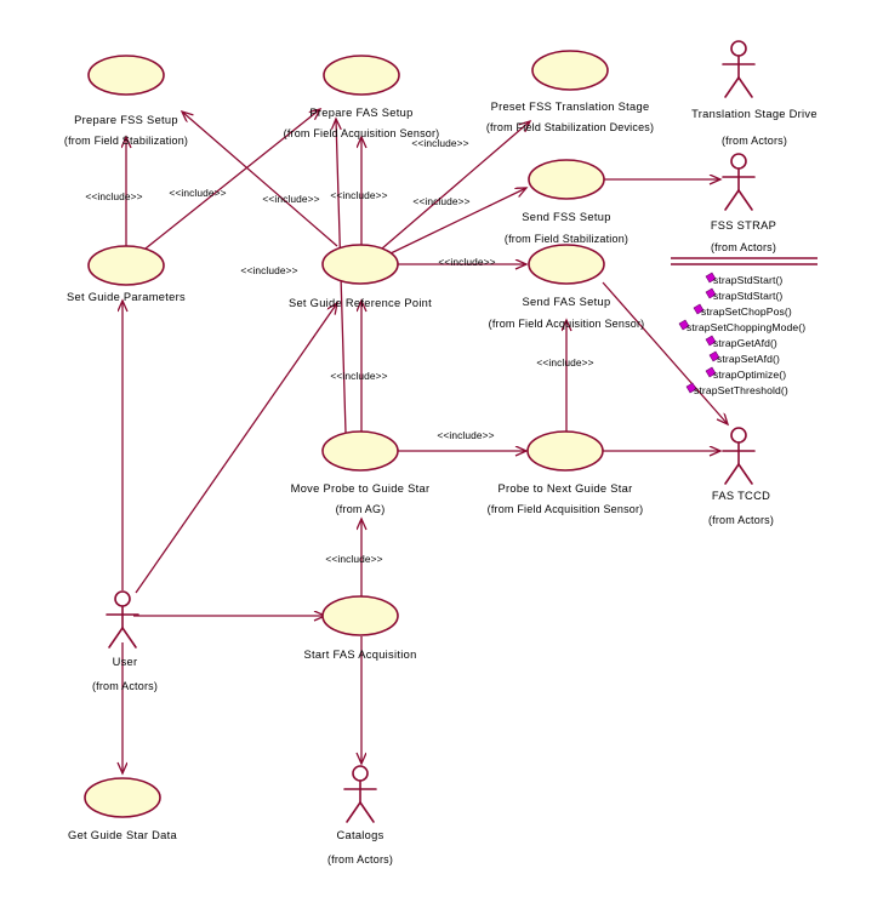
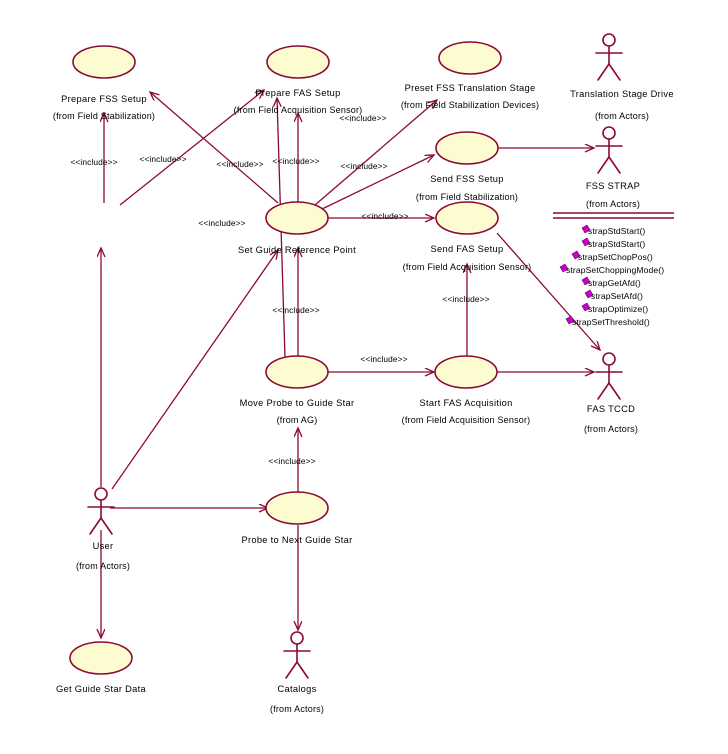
  Prepare FSS Setup
  (from Field Stabilization)
  Prepare FAS Setup
  (from Field Acquisition Sensor)
  Preset FSS Translation Stage
  (from Field Stabilization Devices)
- Set Guide Parameters
  Set Guide Reference Point
  Send FSS Setup
  (from Field Stabilization)
  Send FAS Setup
  (from Field Acquisition Sensor)
  Move Probe to Guide Star
  (from AG)
- Probe to Next Guide Star
+ Start FAS Acquisition
  (from Field Acquisition Sensor)
- Start FAS Acquisition
+ Probe to Next Guide Star
  Get Guide Star Data
  Translation Stage Drive
  (from Actors)
  FSS STRAP
  (from Actors)
  FAS TCCD
  (from Actors)
  User
  (from Actors)
  Catalogs
  (from Actors)
  strapStdStart()
  strapStdStart()
  strapSetChopPos()
  strapSetChoppingMode()
  strapGetAfd()
  strapSetAfd()
  strapOptimize()
  strapSetThreshold()
  <<include>>
  <<include>>
  <<include>>
  <<include>>
  <<include>>
  <<include>>
  <<include>>
  <<include>>
  <<include>>
  <<include>>
  <<include>>
  <<include>>
